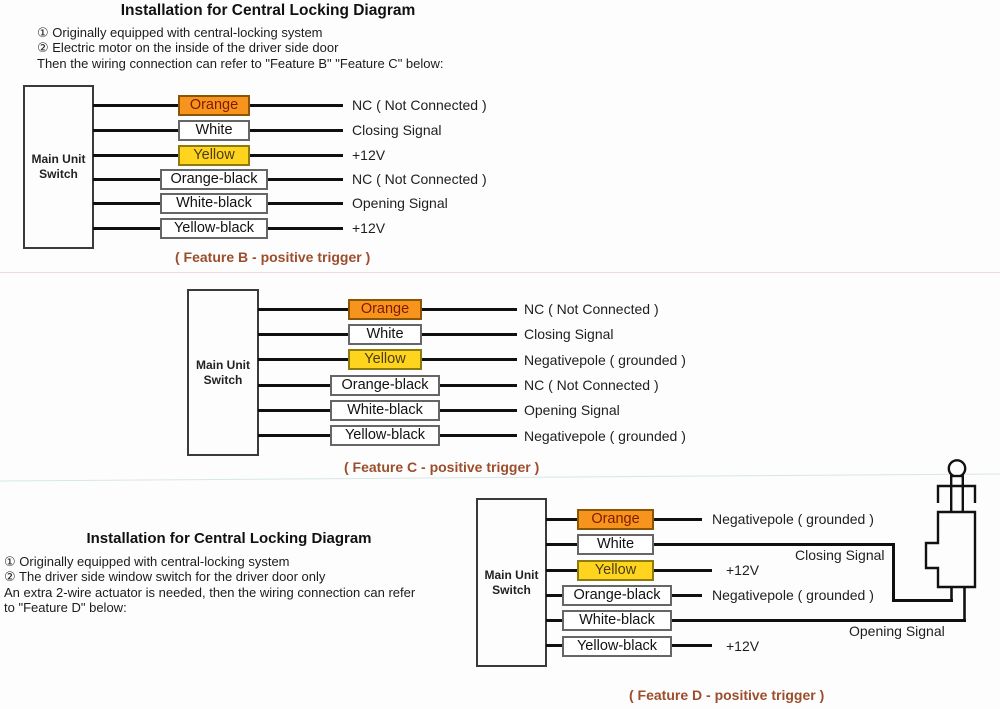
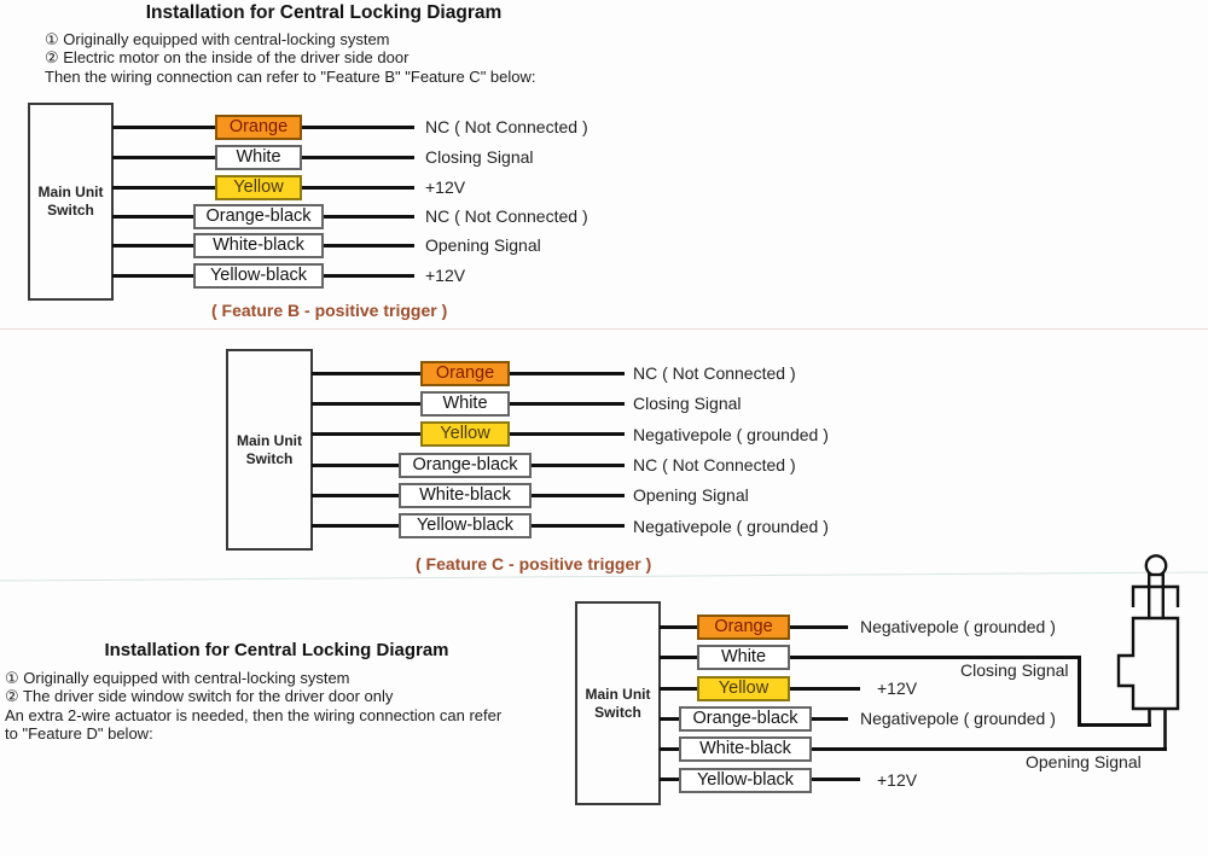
  Installation for Central Locking Diagram
  ① Originally equipped with central-locking system
  ② Electric motor on the inside of the driver side door
  Then the wiring connection can refer to "Feature B" "Feature C" below:
  Main Unit
  Switch
  Orange
  White
  Yellow
  Orange-black
  White-black
  Yellow-black
  NC ( Not Connected )
  Closing Signal
  +12V
  NC ( Not Connected )
  Opening Signal
  +12V
  ( Feature B - positive trigger )
  Main Unit
  Switch
  Orange
  White
  Yellow
  Orange-black
  White-black
  Yellow-black
  NC ( Not Connected )
  Closing Signal
  Negativepole ( grounded )
  NC ( Not Connected )
  Opening Signal
  Negativepole ( grounded )
  ( Feature C - positive trigger )
  Installation for Central Locking Diagram
  ① Originally equipped with central-locking system
  ② The driver side window switch for the driver door only
  An extra 2-wire actuator is needed, then the wiring connection can refer
  to "Feature D" below:
  Main Unit
  Switch
  Orange
  White
  Yellow
  Orange-black
  White-black
  Yellow-black
  Negativepole ( grounded )
  Closing Signal
  +12V
  Negativepole ( grounded )
  Opening Signal
  +12V
- ( Feature D - positive trigger )
